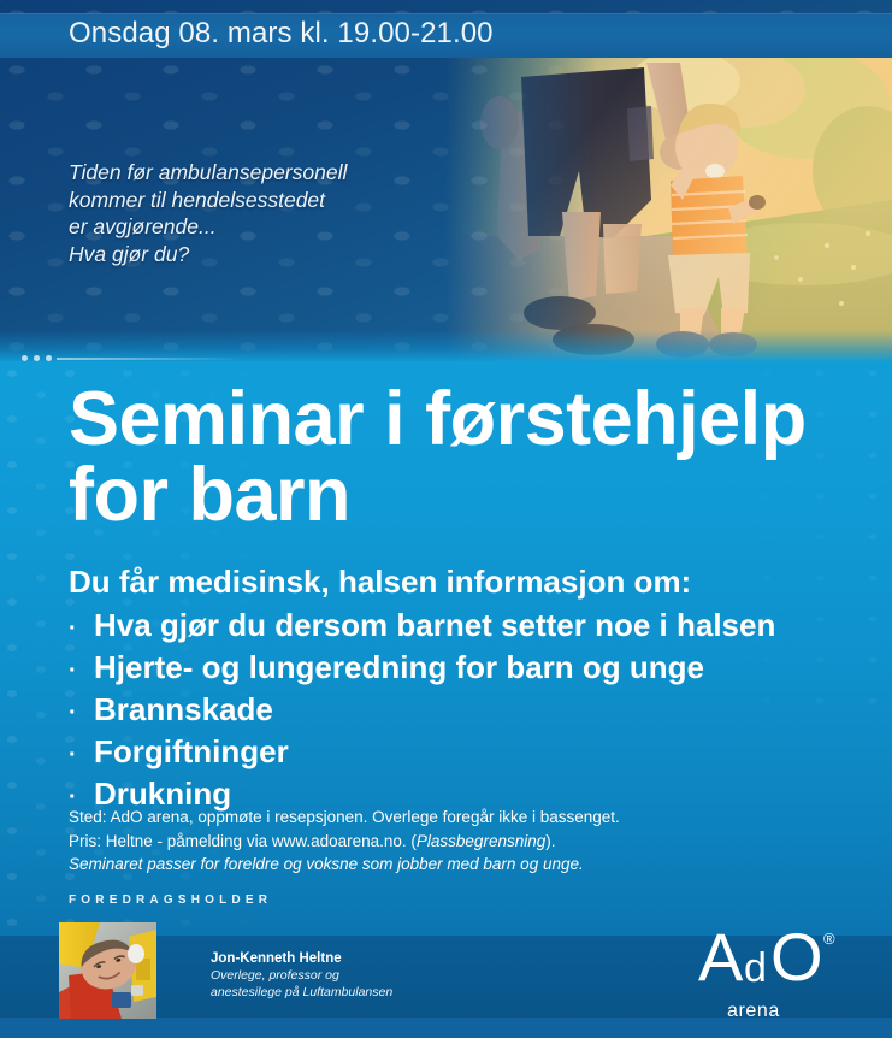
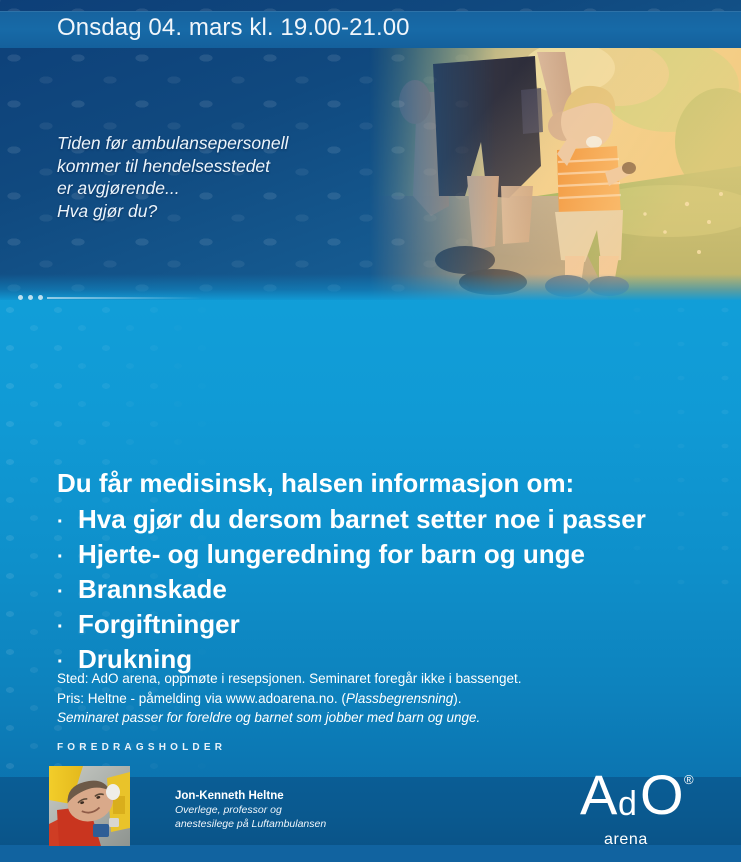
  Tiden før ambulansepersonell
  kommer til hendelsesstedet
  er avgjørende...
  Hva gjør du?
- Onsdag 08. mars kl. 19.00-21.00
+ Onsdag 04. mars kl. 19.00-21.00
- Seminar i førstehjelp
- for barn
  Du får medisinsk, halsen informasjon om:
  ·
- Hva gjør du dersom barnet setter noe i halsen
+ Hva gjør du dersom barnet setter noe i passer
  ·
  Hjerte- og lungeredning for barn og unge
  ·
  Brannskade
  ·
  Forgiftninger
  ·
  Drukning
- Sted: AdO arena, oppmøte i resepsjonen. Overlege foregår ikke i bassenget.
+ Sted: AdO arena, oppmøte i resepsjonen. Seminaret foregår ikke i bassenget.
  Pris: Heltne - påmelding via www.adoarena.no. (Plassbegrensning).
- Seminaret passer for foreldre og voksne som jobber med barn og unge.
+ Seminaret passer for foreldre og barnet som jobber med barn og unge.
  FOREDRAGSHOLDER
  Jon-Kenneth Heltne
  Overlege, professor og
  anestesilege på Luftambulansen
  A
  d
  O
  ®
  arena
